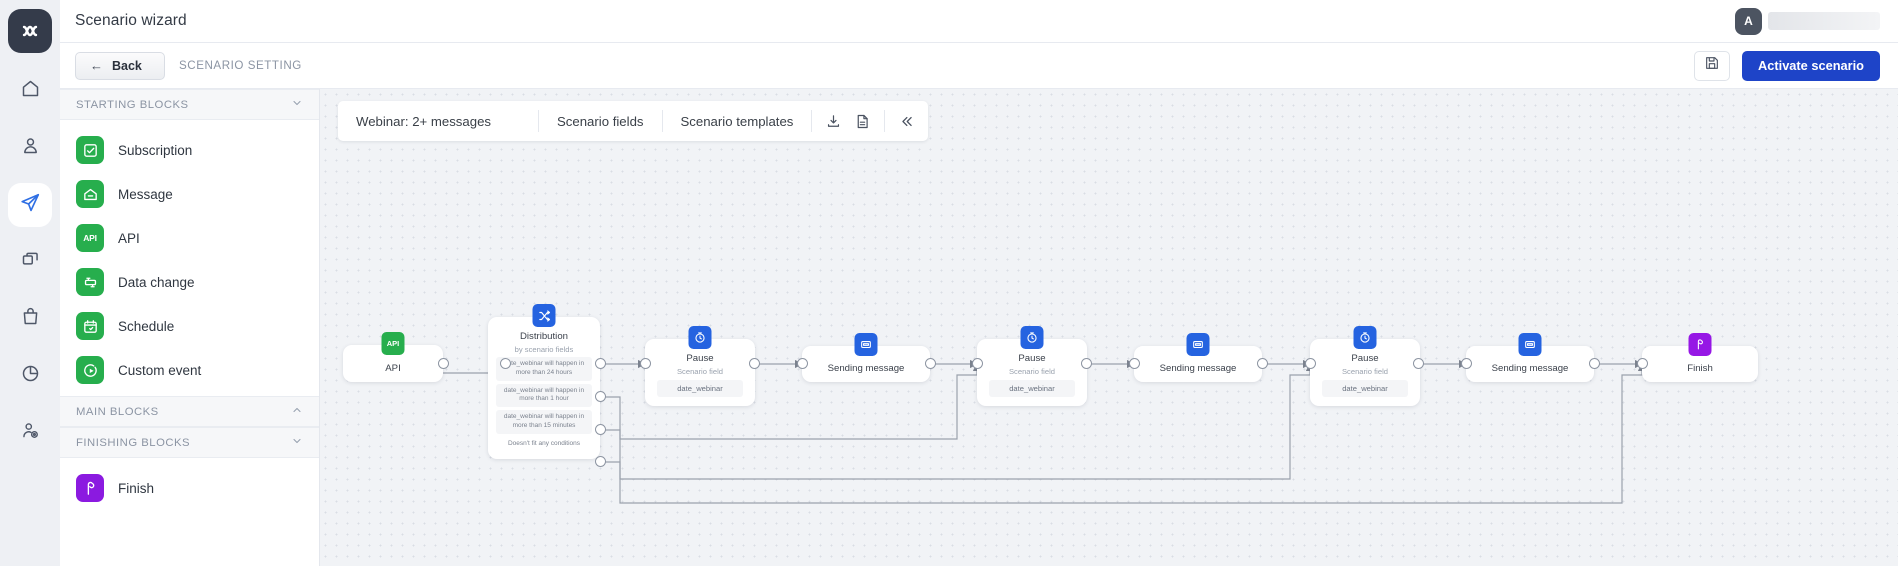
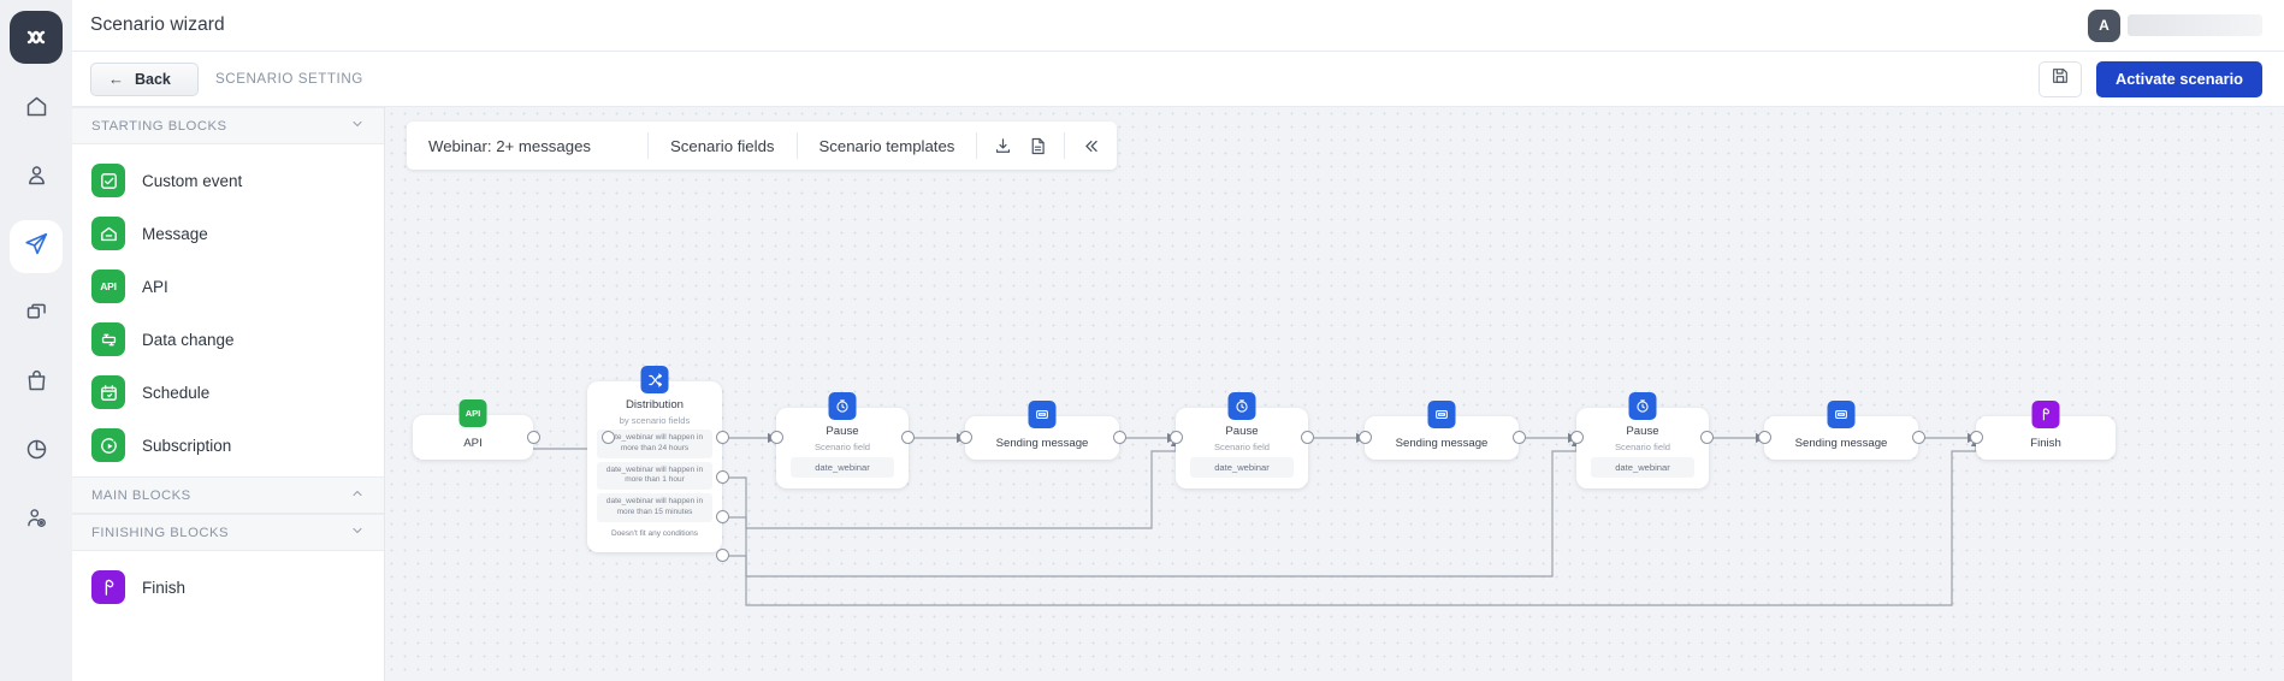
  Scenario wizard
  A
  ←
  Back
  SCENARIO SETTING
  Activate scenario
  STARTING BLOCKS
- Subscription
+ Custom event
  Message
  API
  API
  Data change
  Schedule
- Custom event
+ Subscription
  MAIN BLOCKS
  FINISHING BLOCKS
  Finish
  Webinar: 2+ messages
  Scenario fields
  Scenario templates
  API
  API
  Distribution
  by scenario fields
  Pause
  Scenario field
  date_webinar
  Sending message
  Pause
  Scenario field
  date_webinar
  Sending message
  Pause
  Scenario field
  date_webinar
  Sending message
  Finish
